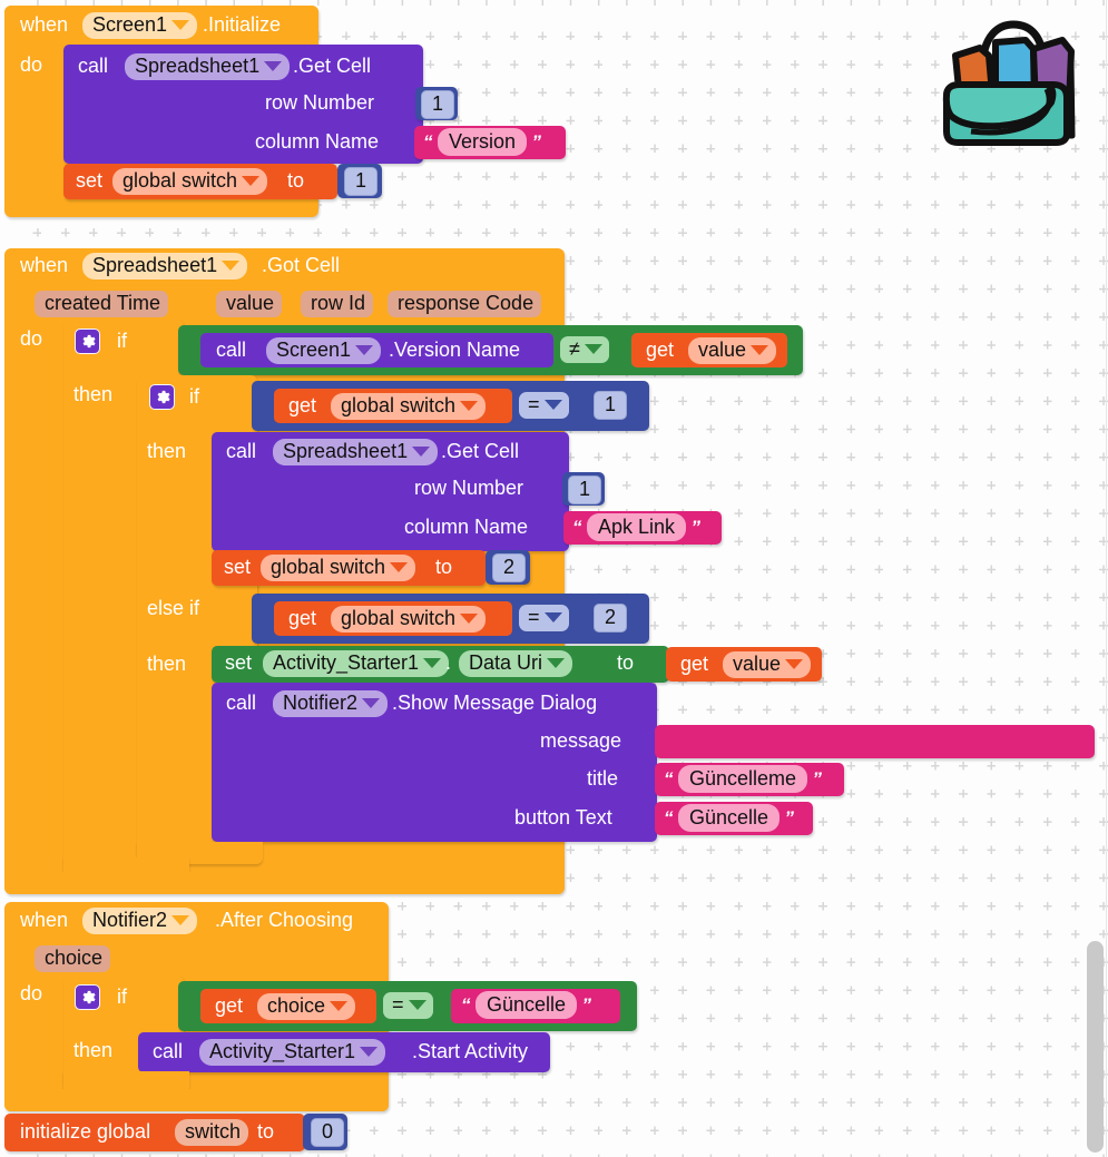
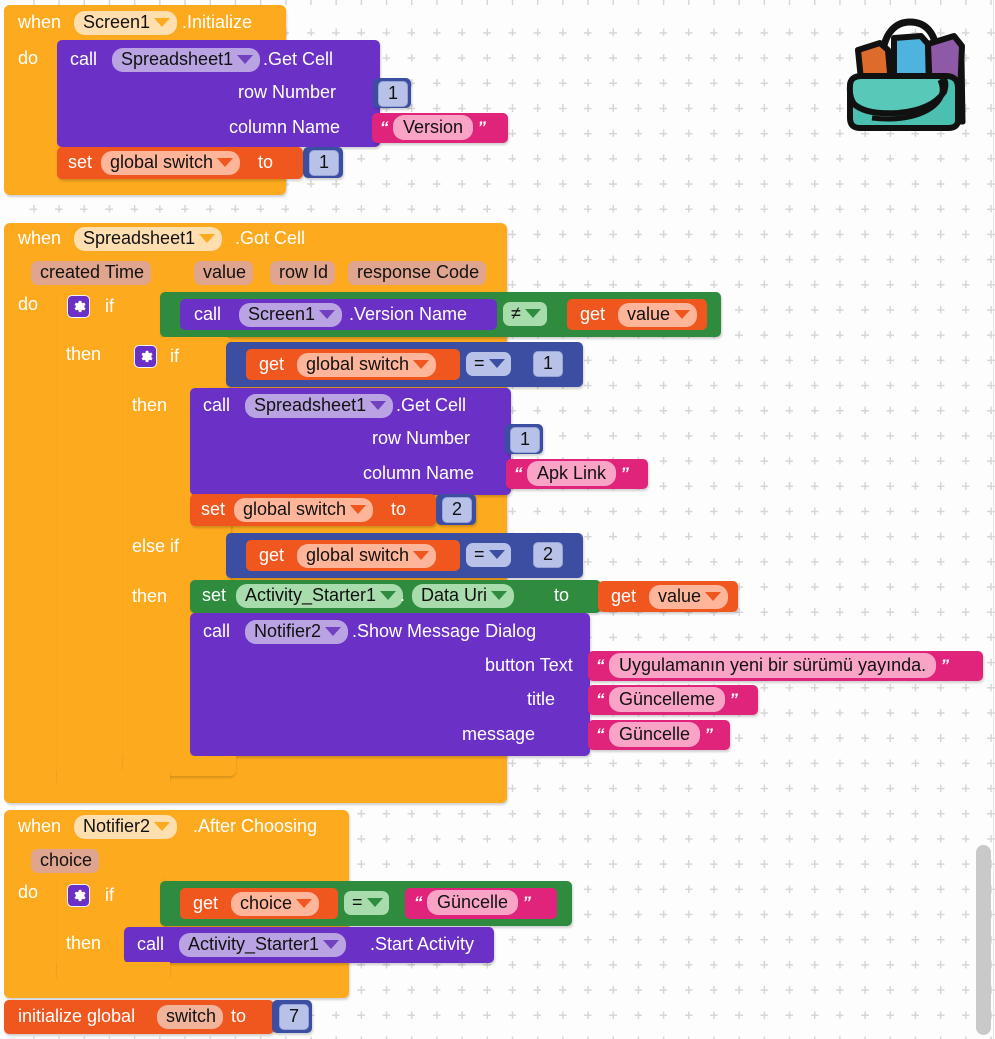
  when
  Screen1
  .Initialize
  do
  call
  Spreadsheet1
  .Get Cell
  row Number
  1
  column Name
  “ Version ”
  set
  global switch
  to
  1
  when
  Spreadsheet1
  .Got Cell
  created Time
  value
  row Id
  response Code
  do
  if
  call
  Screen1
  .Version Name
  ≠
  get
  value
  then
  if
  get
  global switch
  =
  1
  then
  call
  Spreadsheet1
  .Get Cell
  row Number
  1
  column Name
  “ Apk Link ”
  set
  global switch
  to
  2
  else if
  get
  global switch
  =
  2
  then
  set
  Activity_Starter1
  .
  Data Uri
  to
  get
  value
  call
  Notifier2
  .Show Message Dialog
- message
+ button Text
+ “ Uygulamanın yeni bir sürümü yayında. ”
  title
  “ Güncelleme ”
- button Text
+ message
  “ Güncelle ”
  when
  Notifier2
  .After Choosing
  choice
  do
  if
  get
  choice
  =
  “ Güncelle ”
  then
  call
  Activity_Starter1
  .Start Activity
  initialize global
  switch
  to
- 0
+ 7
